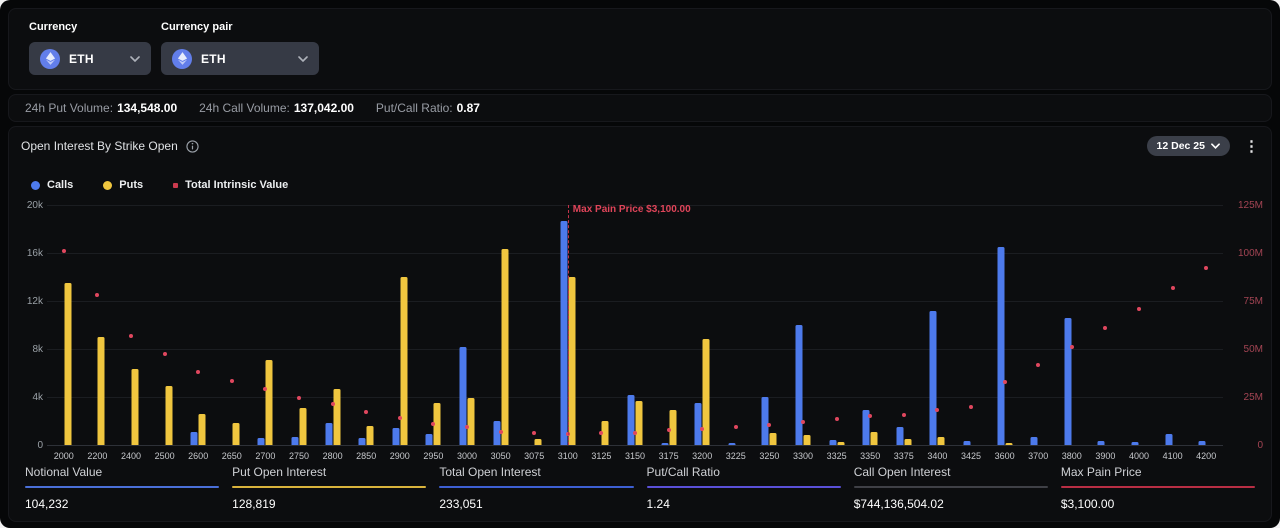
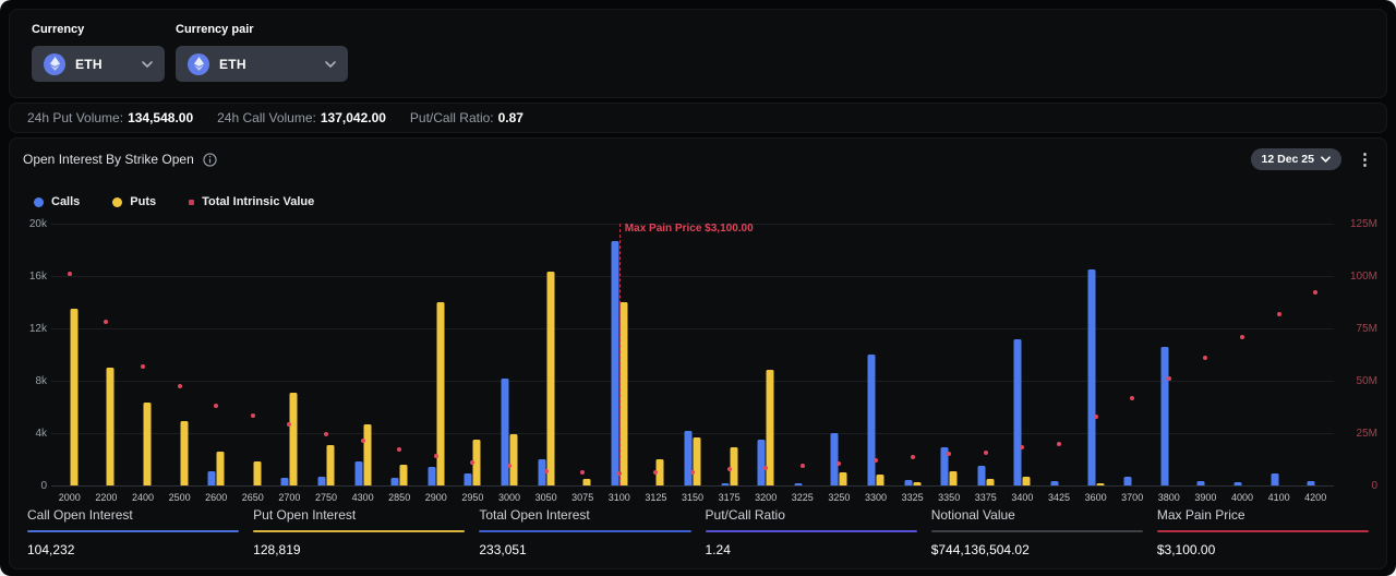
  Currency
  ETH
  Currency pair
  ETH
  24h Put Volume: 134,548.00
  24h Call Volume: 137,042.00
  Put/Call Ratio: 0.87
  Open Interest By Strike Open
  12 Dec 25
  ⋮
  Calls
  Puts
  Total Intrinsic Value
  2000
  2200
  2400
  2500
  2600
  2650
  2700
  2750
- 2800
+ 4300
  2850
  2900
  2950
  3000
  3050
  3075
  3100
  3125
  3150
  3175
  3200
  3225
  3250
  3300
  3325
  3350
  3375
  3400
  3425
  3600
  3700
  3800
  3900
  4000
  4100
  4200
  Max Pain Price $3,100.00
  0
  4k
  8k
  12k
  16k
  20k
  0
  25M
  50M
  75M
  100M
  125M
- Notional Value
+ Call Open Interest
  104,232
  Put Open Interest
  128,819
  Total Open Interest
  233,051
  Put/Call Ratio
  1.24
- Call Open Interest
+ Notional Value
  $744,136,504.02
  Max Pain Price
  $3,100.00
